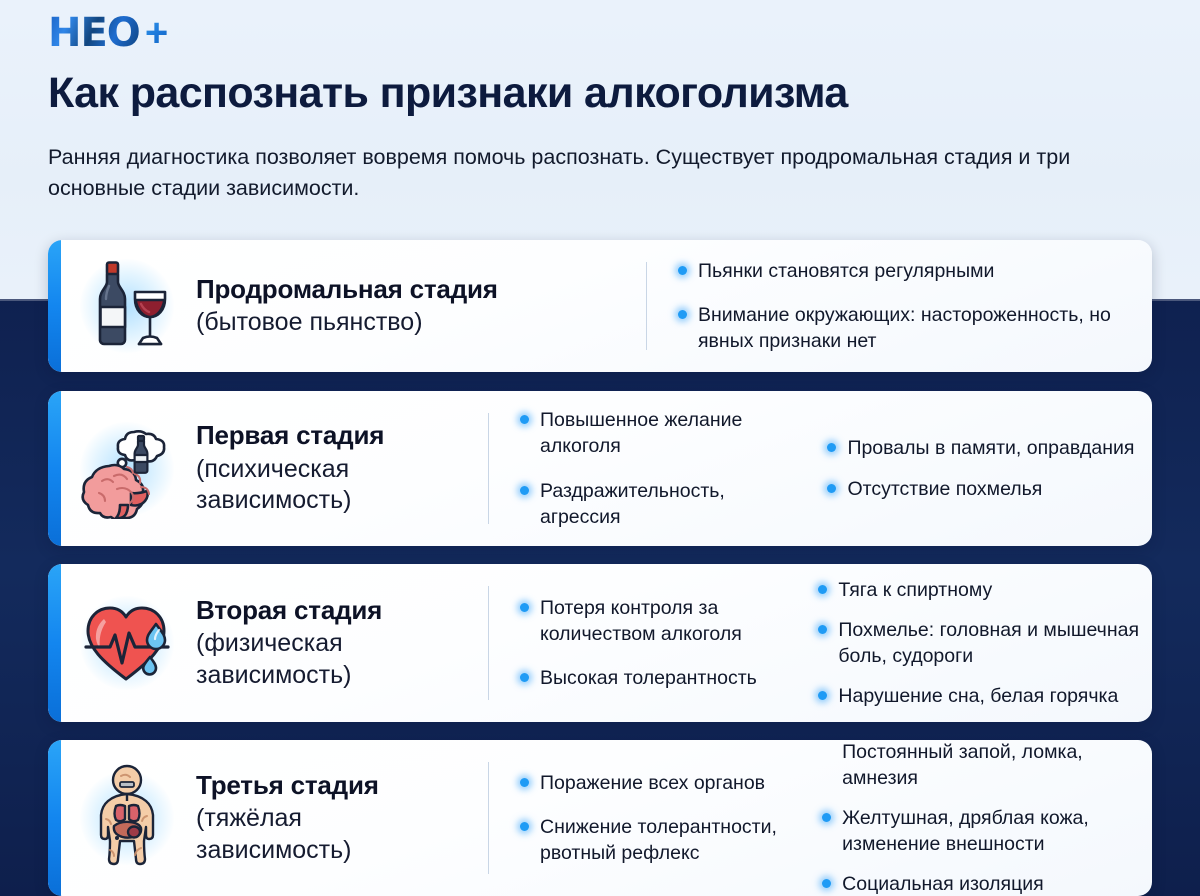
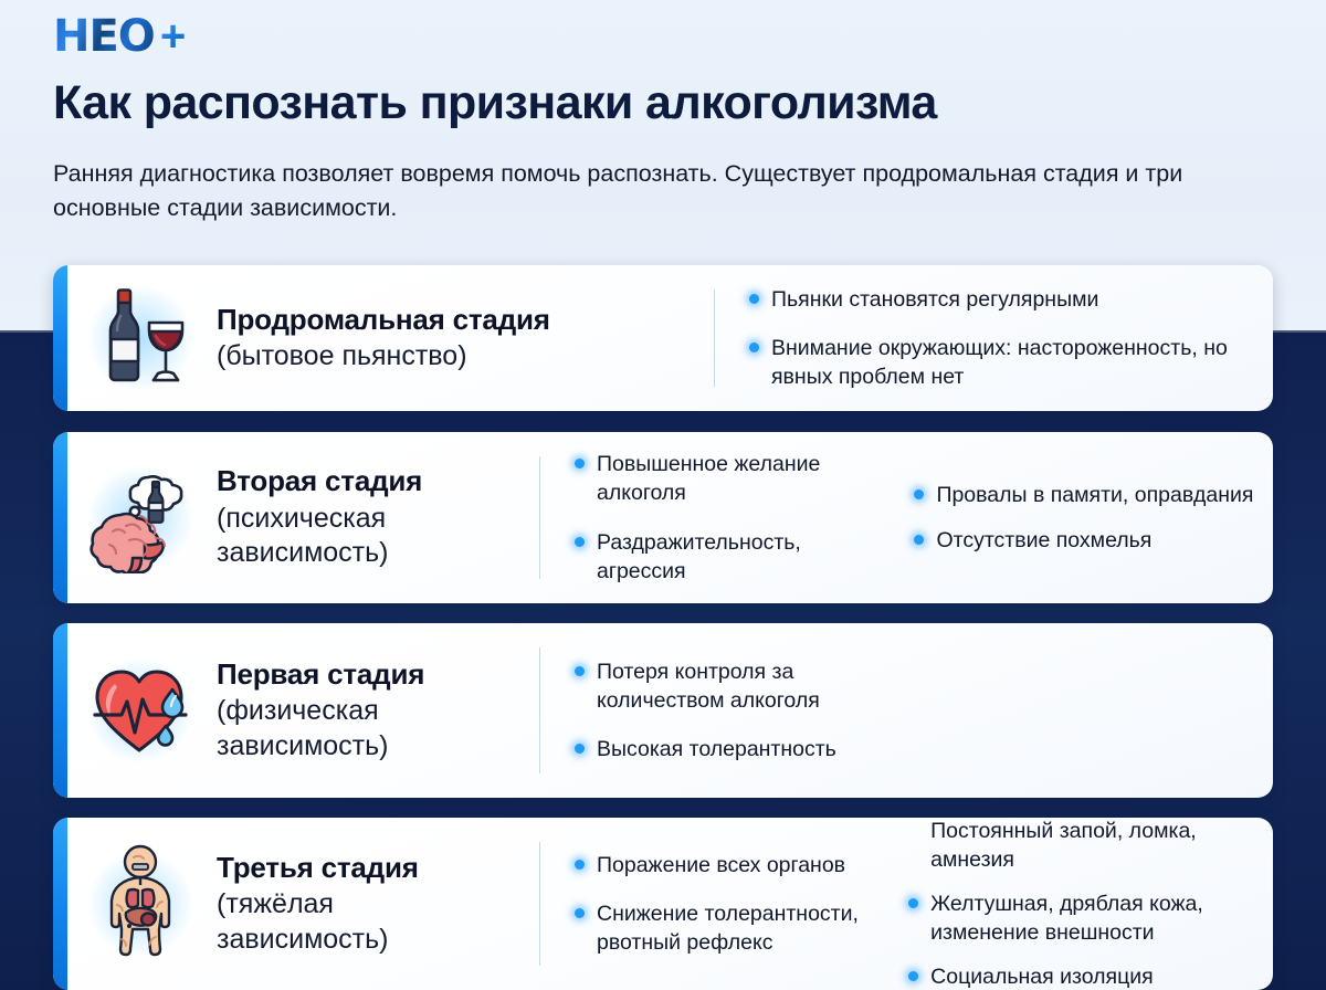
  НЕО
  +
  Как распознать признаки алкоголизма
  Ранняя диагностика позволяет вовремя помочь распознать. Существует продромальная стадия и три основные стадии зависимости.
  Продромальная стадия
  (бытовое пьянство)
  Пьянки становятся регулярными
- Внимание окружающих: настороженность, но явных признаки нет
+ Внимание окружающих: настороженность, но явных проблем нет
- Первая стадия
+ Вторая стадия
  (психическая зависимость)
  Повышенное желание алкоголя
  Раздражительность, агрессия
  Провалы в памяти, оправдания
  Отсутствие похмелья
- Вторая стадия
+ Первая стадия
  (физическая зависимость)
  Потеря контроля за количеством алкоголя
  Высокая толерантность
- Тяга к спиртному
- Похмелье: головная и мышечная боль, судороги
- Нарушение сна, белая горячка
  Третья стадия
  (тяжёлая зависимость)
  Поражение всех органов
  Снижение толерантности, рвотный рефлекс
  Постоянный запой, ломка, амнезия
  Желтушная, дряблая кожа, изменение внешности
  Социальная изоляция
